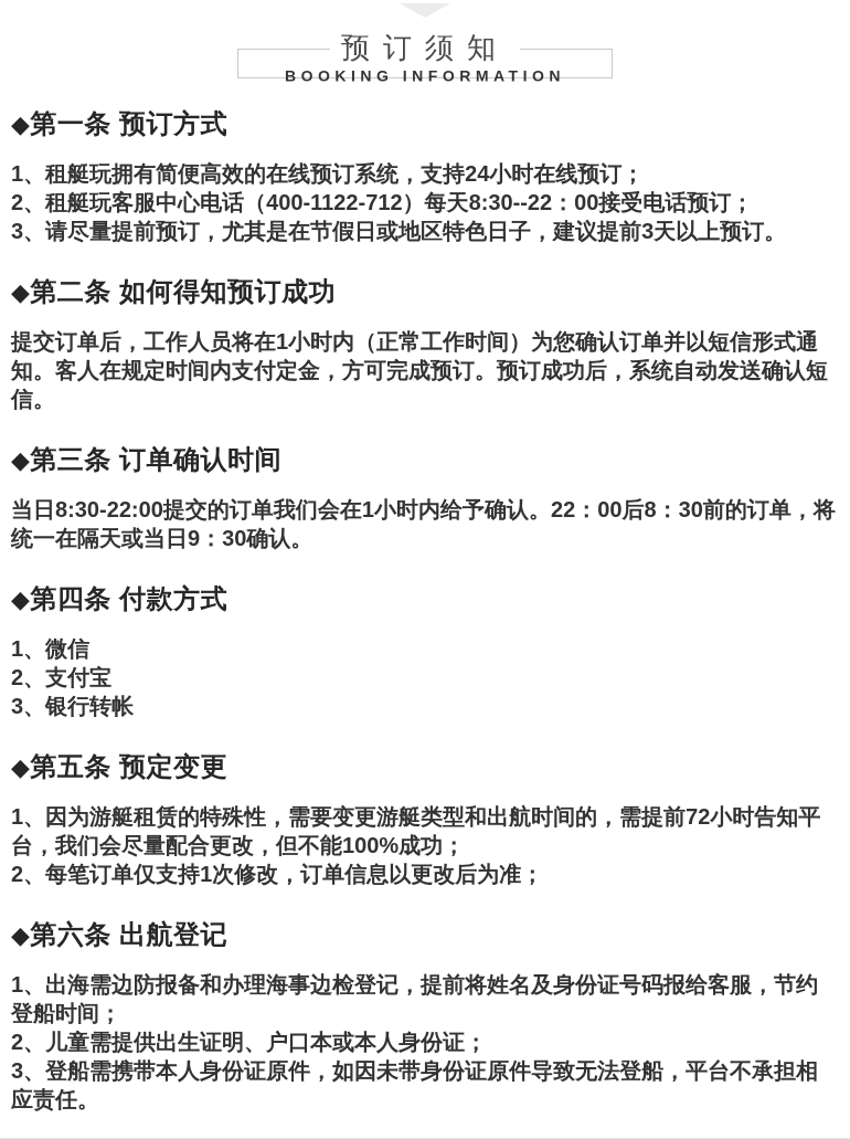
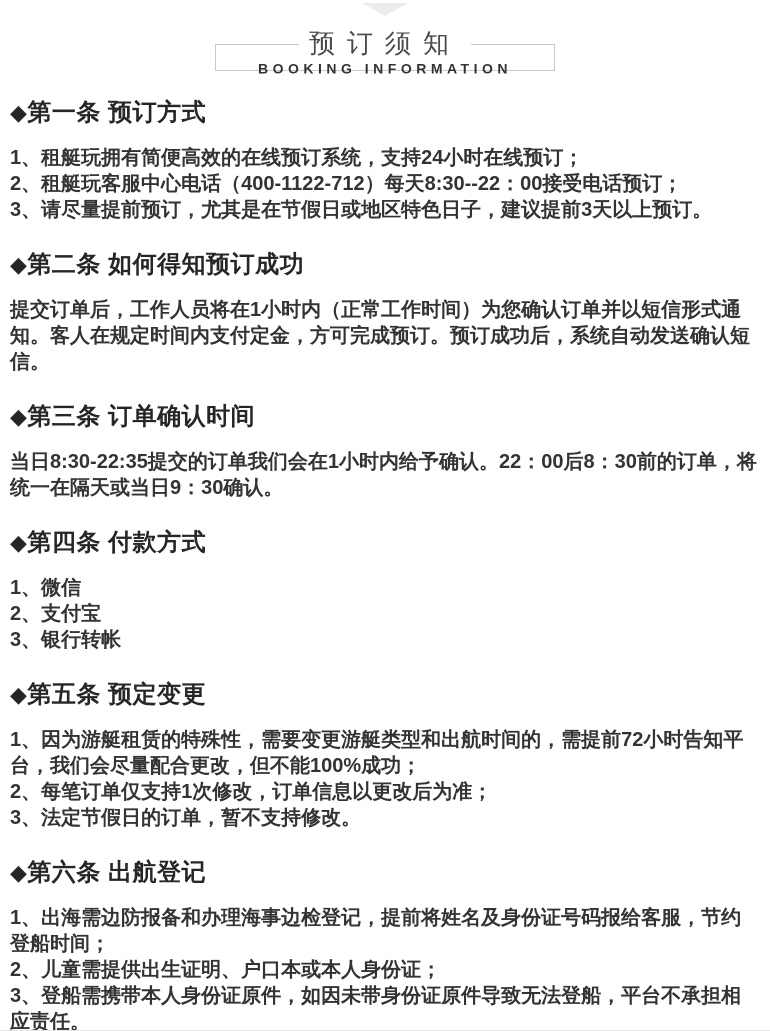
  预订须知
  BOOKING INFORMATION
  ◆第一条 预订方式
  1、租艇玩拥有简便高效的在线预订系统，支持24小时在线预订；
  2、租艇玩客服中心电话（400-1122-712）每天8:30--22：00接受电话预订；
  3、请尽量提前预订，尤其是在节假日或地区特色日子，建议提前3天以上预订。
  ◆第二条 如何得知预订成功
  提交订单后，工作人员将在1小时内（正常工作时间）为您确认订单并以短信形式通知。客人在规定时间内支付定金，方可完成预订。预订成功后，系统自动发送确认短信。
  ◆第三条 订单确认时间
- 当日8:30-22:00提交的订单我们会在1小时内给予确认。22：00后8：30前的订单，将统一在隔天或当日9：30确认。
+ 当日8:30-22:35提交的订单我们会在1小时内给予确认。22：00后8：30前的订单，将统一在隔天或当日9：30确认。
  ◆第四条 付款方式
  1、微信
  2、支付宝
  3、银行转帐
  ◆第五条 预定变更
  1、因为游艇租赁的特殊性，需要变更游艇类型和出航时间的，需提前72小时告知平台，我们会尽量配合更改，但不能100%成功；
  2、每笔订单仅支持1次修改，订单信息以更改后为准；
+ 3、法定节假日的订单，暂不支持修改。
  ◆第六条 出航登记
  1、出海需边防报备和办理海事边检登记，提前将姓名及身份证号码报给客服，节约登船时间；
  2、儿童需提供出生证明、户口本或本人身份证；
  3、登船需携带本人身份证原件，如因未带身份证原件导致无法登船，平台不承担相应责任。
